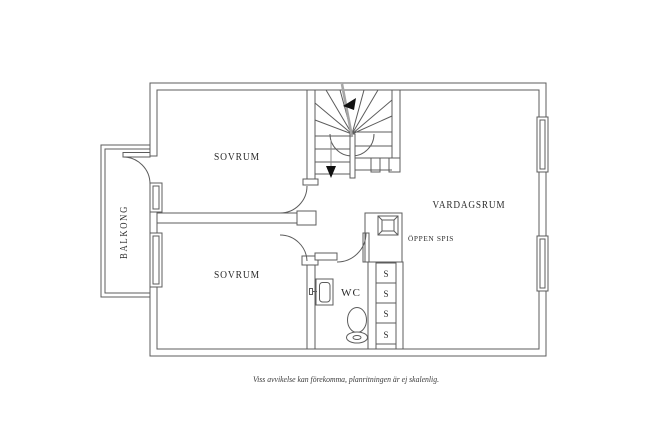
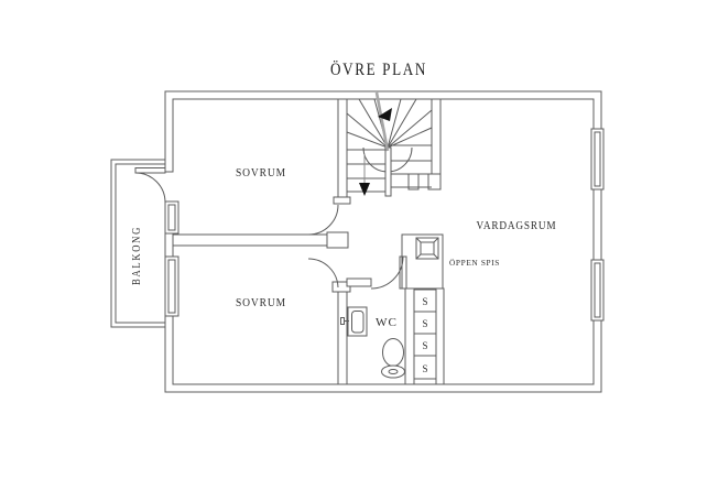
+ ÖVRE PLAN
  S
  S
  S
  S
  SOVRUM
  SOVRUM
  VARDAGSRUM
  WC
  ÖPPEN SPIS
- Viss avvikelse kan förekomma, planritningen är ej skalenlig.
